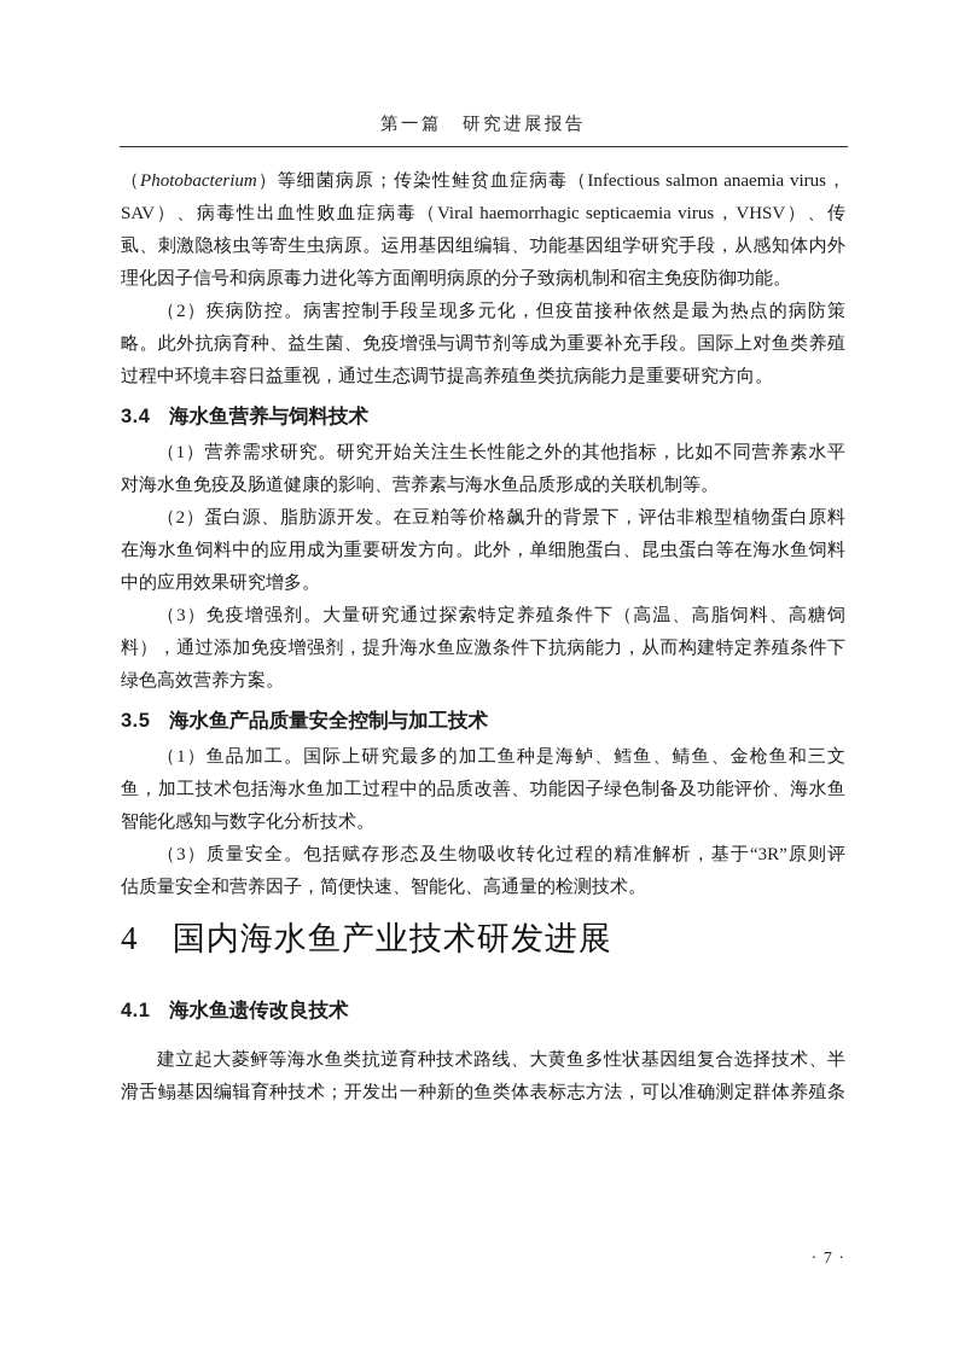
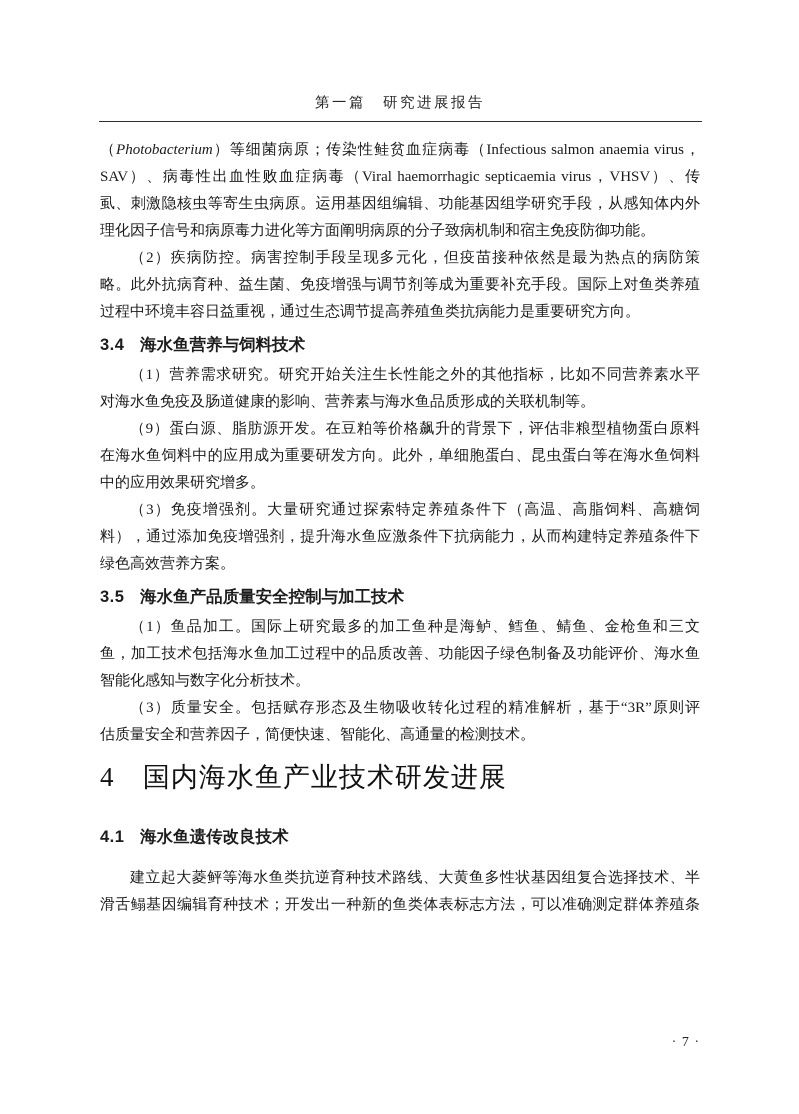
  第一篇 研究进展报告
  （Photobacterium）等细菌病原；传染性鲑贫血症病毒（Infectious salmon anaemia virus，
  SAV）、病毒性出血性败血症病毒（Viral haemorrhagic septicaemia virus，VHSV）、传
  虱、刺激隐核虫等寄生虫病原。运用基因组编辑、功能基因组学研究手段，从感知体内外
  理化因子信号和病原毒力进化等方面阐明病原的分子致病机制和宿主免疫防御功能。
  （2）疾病防控。病害控制手段呈现多元化，但疫苗接种依然是最为热点的病防策
  略。此外抗病育种、益生菌、免疫增强与调节剂等成为重要补充手段。国际上对鱼类养殖
  过程中环境丰容日益重视，通过生态调节提高养殖鱼类抗病能力是重要研究方向。
  3.4 海水鱼营养与饲料技术
  （1）营养需求研究。研究开始关注生长性能之外的其他指标，比如不同营养素水平
  对海水鱼免疫及肠道健康的影响、营养素与海水鱼品质形成的关联机制等。
- （2）蛋白源、脂肪源开发。在豆粕等价格飙升的背景下，评估非粮型植物蛋白原料
+ （9）蛋白源、脂肪源开发。在豆粕等价格飙升的背景下，评估非粮型植物蛋白原料
  在海水鱼饲料中的应用成为重要研发方向。此外，单细胞蛋白、昆虫蛋白等在海水鱼饲料
  中的应用效果研究增多。
  （3）免疫增强剂。大量研究通过探索特定养殖条件下（高温、高脂饲料、高糖饲
  料），通过添加免疫增强剂，提升海水鱼应激条件下抗病能力，从而构建特定养殖条件下
  绿色高效营养方案。
  3.5 海水鱼产品质量安全控制与加工技术
  （1）鱼品加工。国际上研究最多的加工鱼种是海鲈、鳕鱼、鲭鱼、金枪鱼和三文
  鱼，加工技术包括海水鱼加工过程中的品质改善、功能因子绿色制备及功能评价、海水鱼
  智能化感知与数字化分析技术。
  （3）质量安全。包括赋存形态及生物吸收转化过程的精准解析，基于“3R”原则评
  估质量安全和营养因子，简便快速、智能化、高通量的检测技术。
  4 国内海水鱼产业技术研发进展
  4.1 海水鱼遗传改良技术
  建立起大菱鲆等海水鱼类抗逆育种技术路线、大黄鱼多性状基因组复合选择技术、半
  滑舌鳎基因编辑育种技术；开发出一种新的鱼类体表标志方法，可以准确测定群体养殖条
  · 7 ·
